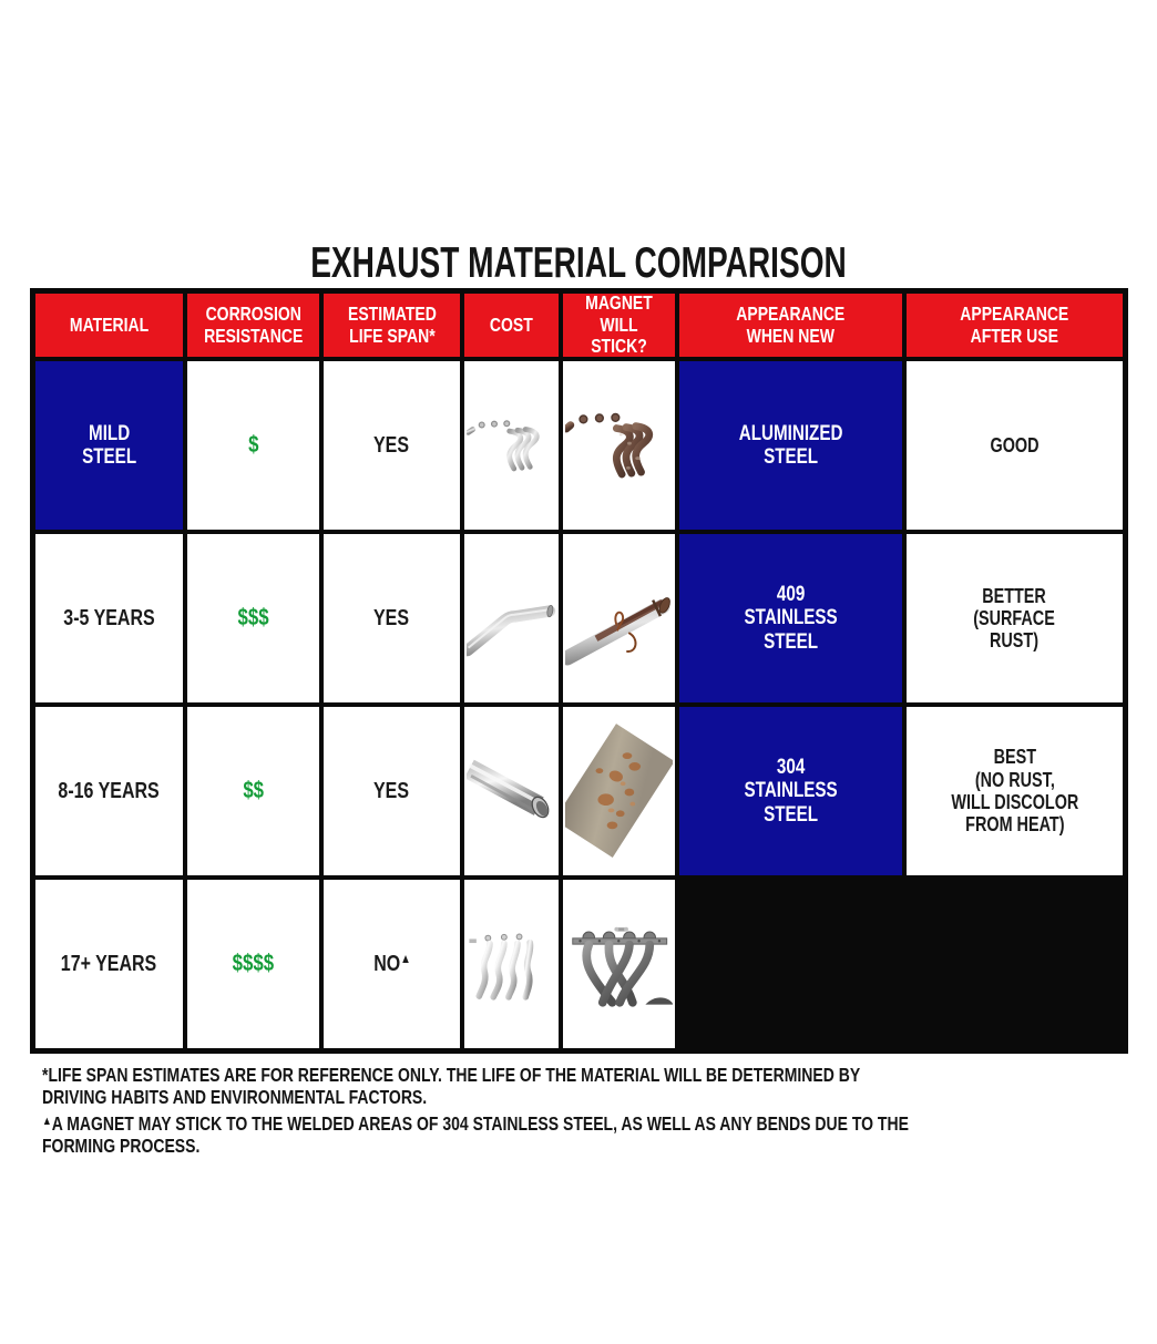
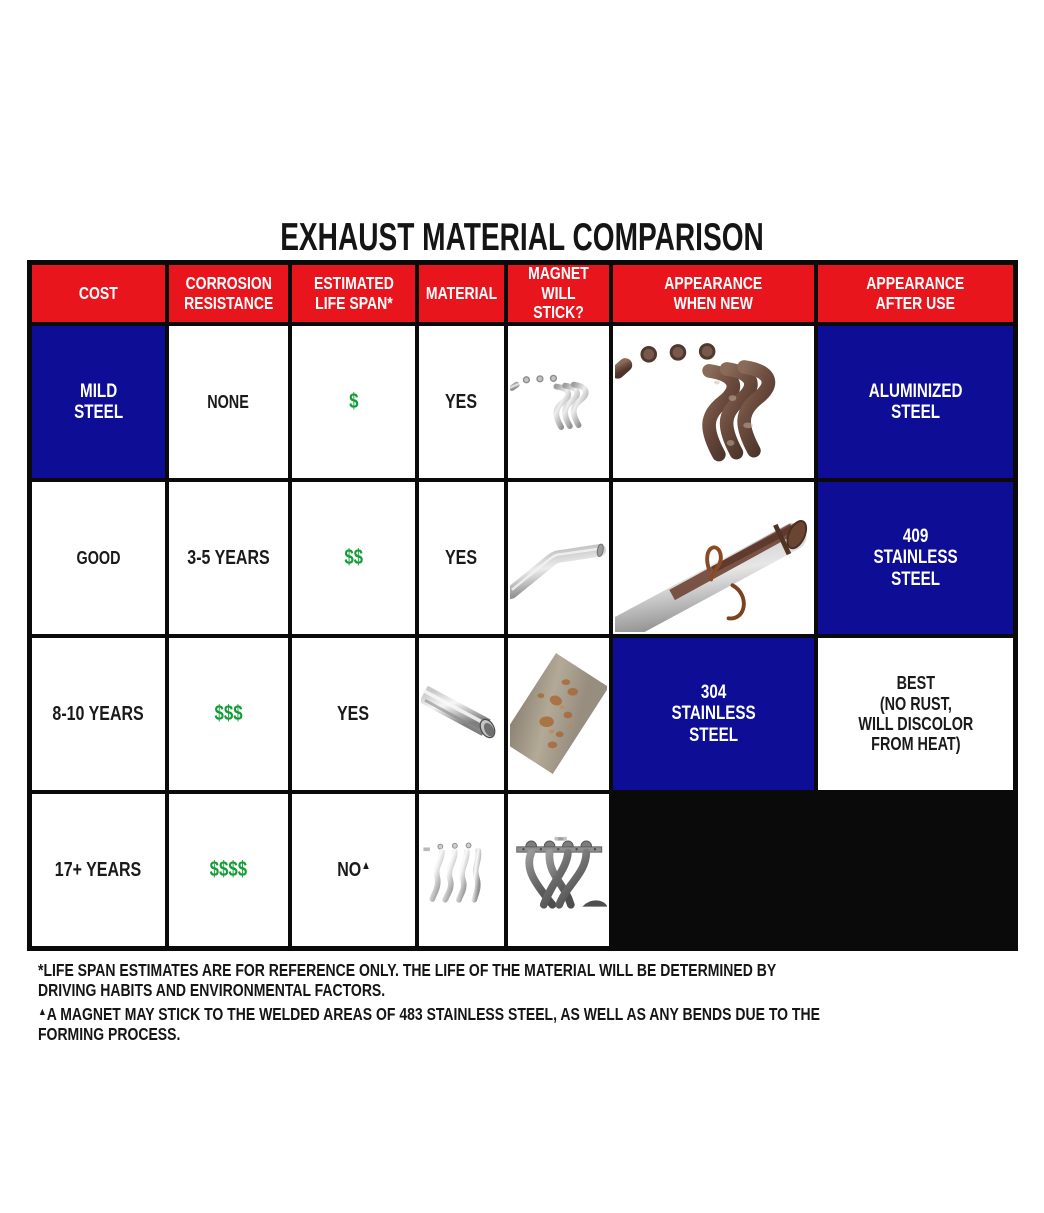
  EXHAUST MATERIAL COMPARISON
- MATERIAL
+ COST
  CORROSION
  RESISTANCE
  ESTIMATED
  LIFE SPAN*
- COST
+ MATERIAL
  MAGNET
  WILL STICK?
  APPEARANCE
  WHEN NEW
  APPEARANCE
  AFTER USE
  MILD
  STEEL
+ NONE
  $
  YES
  ALUMINIZED
  STEEL
  GOOD
  3-5 YEARS
- $$$
+ $$
  YES
  409
  STAINLESS
  STEEL
- BETTER
- (SURFACE
- RUST)
- 8-16 YEARS
+ 8-10 YEARS
- $$
+ $$$
  YES
  304
  STAINLESS
  STEEL
  BEST
  (NO RUST,
  WILL DISCOLOR
  FROM HEAT)
  17+ YEARS
  $$$$
  NO▲
  *LIFE SPAN ESTIMATES ARE FOR REFERENCE ONLY. THE LIFE OF THE MATERIAL WILL BE DETERMINED BY DRIVING HABITS AND ENVIRONMENTAL FACTORS.
- ▲A MAGNET MAY STICK TO THE WELDED AREAS OF 304 STAINLESS STEEL, AS WELL AS ANY BENDS DUE TO THE FORMING PROCESS.
+ ▲A MAGNET MAY STICK TO THE WELDED AREAS OF 483 STAINLESS STEEL, AS WELL AS ANY BENDS DUE TO THE FORMING PROCESS.
